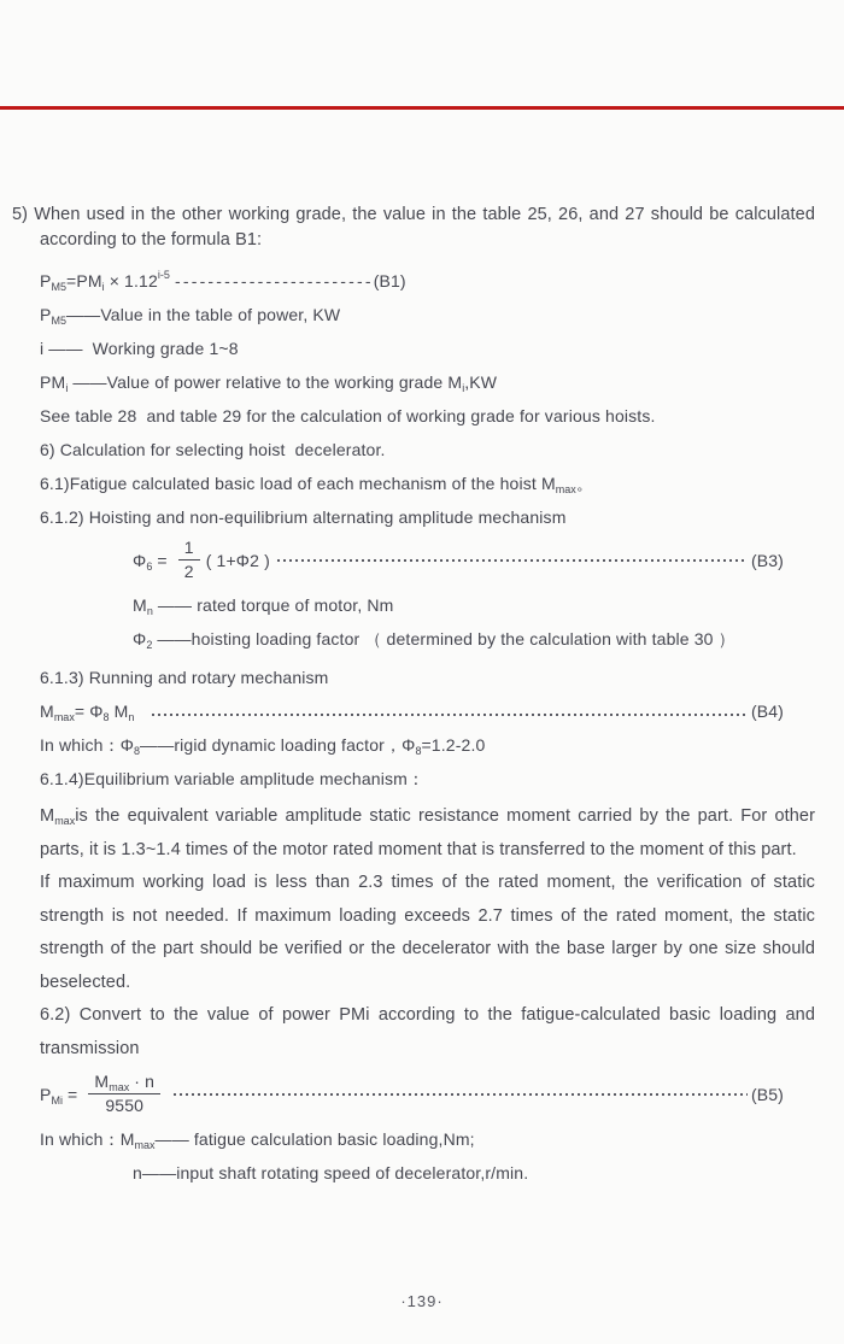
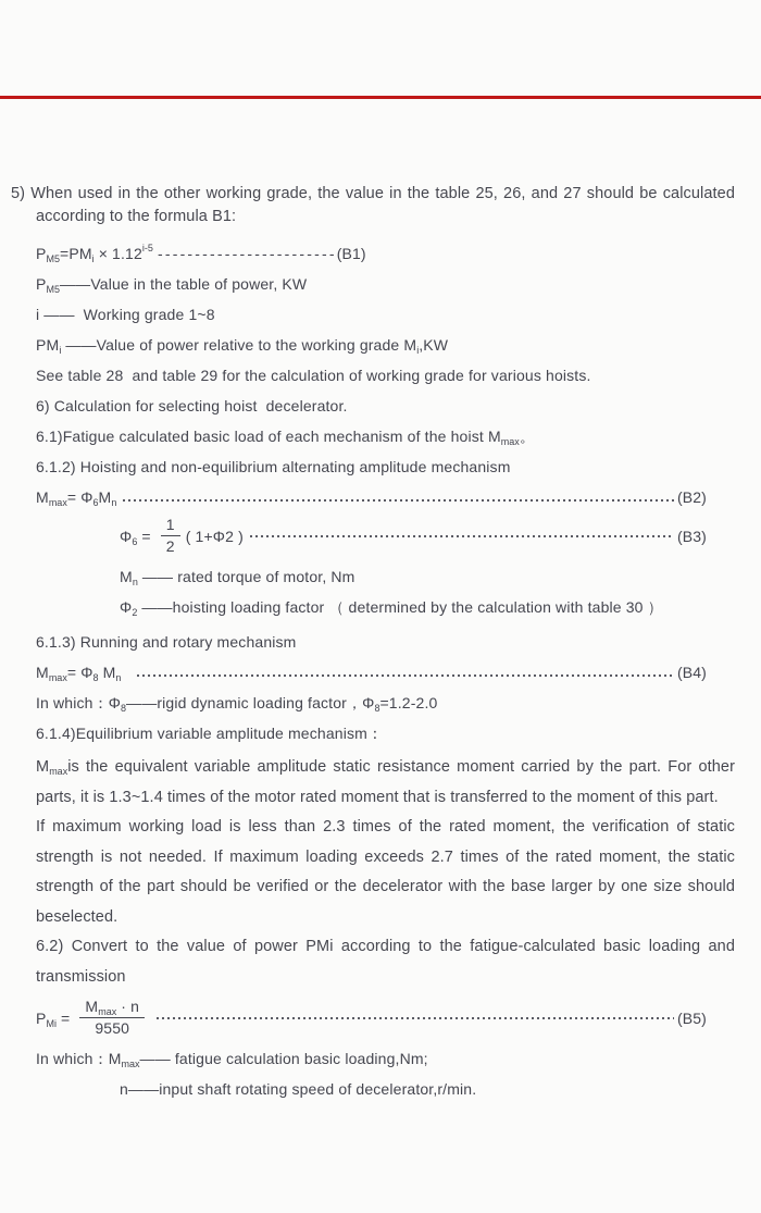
  5) When used in the other working grade, the value in the table 25, 26, and 27 should be calculated according to the formula B1:
  PM5=PMi × 1.12i-5 ------------------------(B1)
  PM5——Value in the table of power, KW
  i —— Working grade 1~8
  PMi ——Value of power relative to the working grade Mi,KW
  See table 28 and table 29 for the calculation of working grade for various hoists.
  6) Calculation for selecting hoist decelerator.
  6.1)Fatigue calculated basic load of each mechanism of the hoist Mmax。
  6.1.2) Hoisting and non-equilibrium alternating amplitude mechanism
+ Mmax= Φ6Mn
+ (B2)
  Φ6 =
  1
  2
  ( 1+Φ2 )
  (B3)
  Mn —— rated torque of motor, Nm
  Φ2 ——hoisting loading factor （ determined by the calculation with table 30 ）
  6.1.3) Running and rotary mechanism
  Mmax= Φ8 Mn
  (B4)
  In which：Φ8——rigid dynamic loading factor，Φ8=1.2-2.0
  6.1.4)Equilibrium variable amplitude mechanism：
  Mmaxis the equivalent variable amplitude static resistance moment carried by the part. For other parts, it is 1.3~1.4 times of the motor rated moment that is transferred to the moment of this part.
  If maximum working load is less than 2.3 times of the rated moment, the verification of static strength is not needed. If maximum loading exceeds 2.7 times of the rated moment, the static strength of the part should be verified or the decelerator with the base larger by one size should beselected.
  6.2) Convert to the value of power PMi according to the fatigue-calculated basic loading and transmission
  PMi =
  Mmax · n
  9550
  (B5)
  In which：Mmax—— fatigue calculation basic loading,Nm;
  n——input shaft rotating speed of decelerator,r/min.
- ·139·
